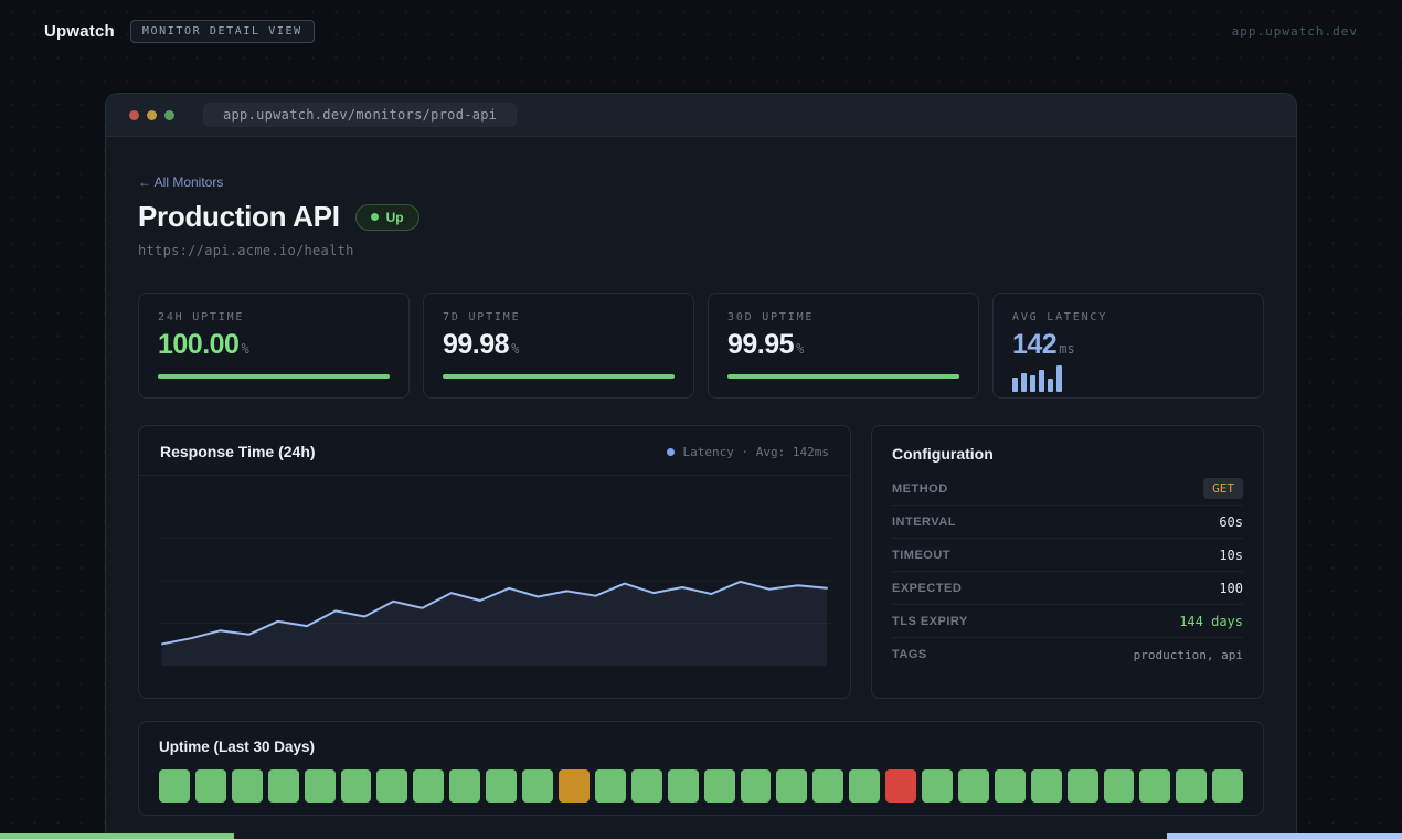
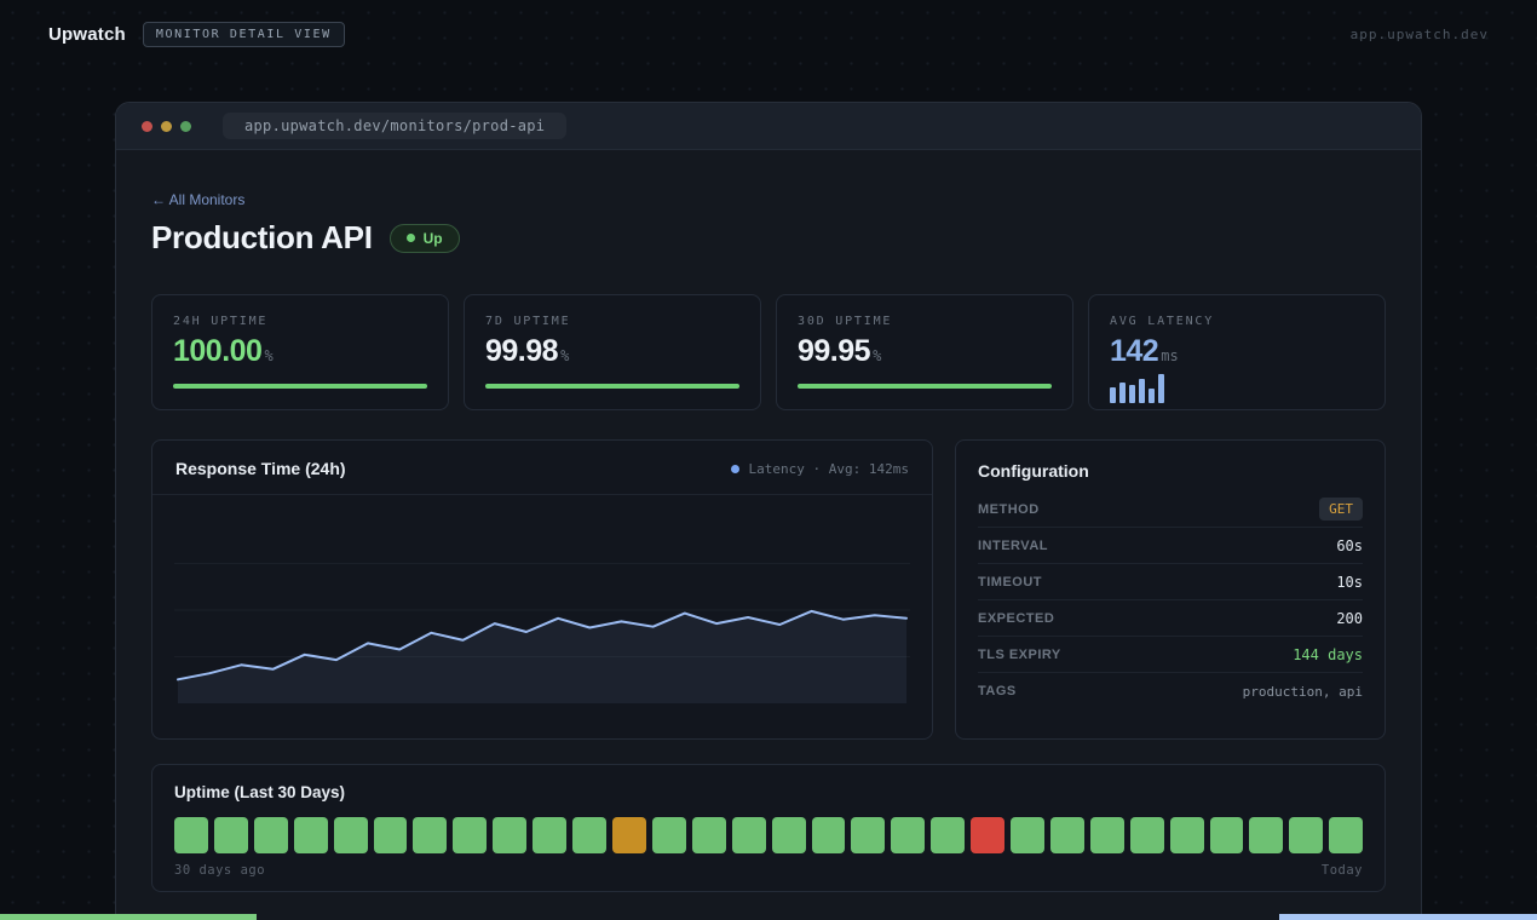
  Upwatch
  MONITOR DETAIL VIEW
  app.upwatch.dev
  app.upwatch.dev/monitors/prod-api
  ← All Monitors
  Production API
  Up
- https://api.acme.io/health
  24H UPTIME
  100.00
  %
  7D UPTIME
  99.98
  %
  30D UPTIME
  99.95
  %
  AVG LATENCY
  142
  ms
  Response Time (24h)
  Latency · Avg: 142ms
  Configuration
  METHOD
  GET
  INTERVAL
  60s
  TIMEOUT
  10s
  EXPECTED
- 100
+ 200
  TLS EXPIRY
  144 days
  TAGS
  production, api
  Uptime (Last 30 Days)
+ 30 days ago
+ Today
